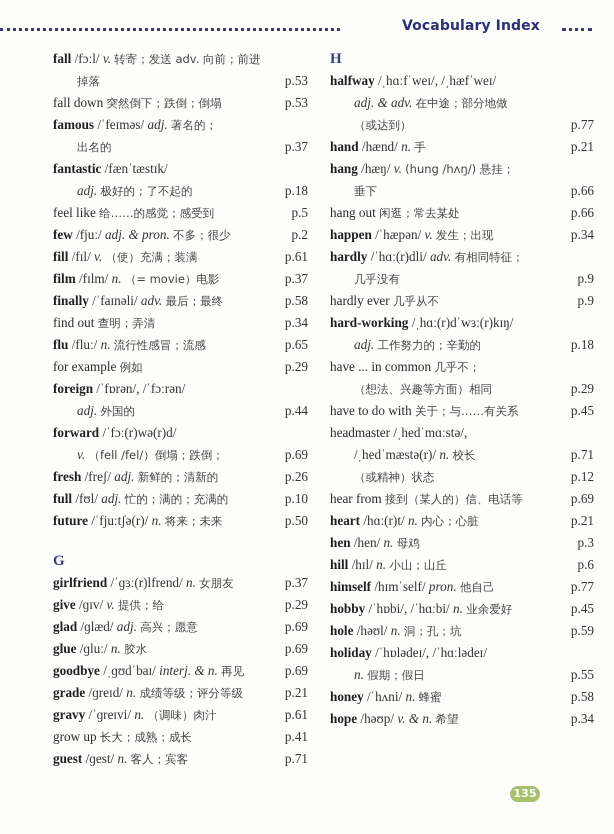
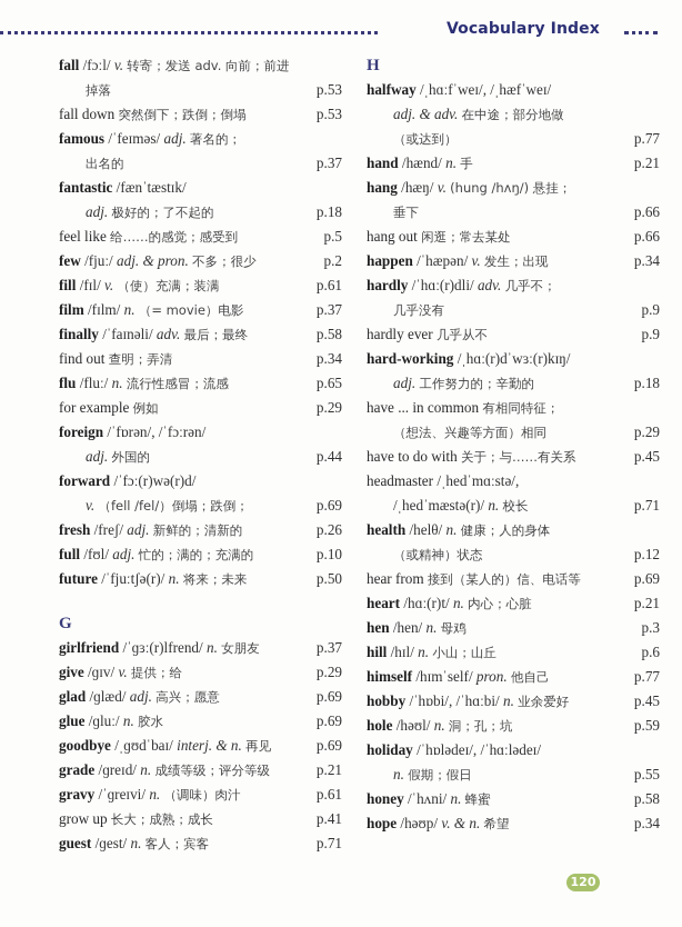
  Vocabulary Index
  fall /fɔːl/ v. 转寄；发送 adv. 向前；前进
  掉落
  p.53
  fall down 突然倒下；跌倒；倒塌
  p.53
  famous /ˈfeɪməs/ adj. 著名的；
  出名的
  p.37
  fantastic /fænˈtæstɪk/
  adj. 极好的；了不起的
  p.18
  feel like 给……的感觉；感受到
  p.5
  few /fjuː/ adj. & pron. 不多；很少
  p.2
  fill /fɪl/ v. （使）充满；装满
  p.61
  film /fɪlm/ n. （= movie）电影
  p.37
  finally /ˈfaɪnəli/ adv. 最后；最终
  p.58
  find out 查明；弄清
  p.34
  flu /fluː/ n. 流行性感冒；流感
  p.65
  for example 例如
  p.29
  foreign /ˈfɒrən/, /ˈfɔːrən/
  adj. 外国的
  p.44
  forward /ˈfɔː(r)wə(r)d/
  v. （fell /fel/）倒塌；跌倒；
  p.69
  fresh /freʃ/ adj. 新鲜的；清新的
  p.26
  full /fʊl/ adj. 忙的；满的；充满的
  p.10
  future /ˈfjuːtʃə(r)/ n. 将来；未来
  p.50
  G
  girlfriend /ˈɡɜː(r)lfrend/ n. 女朋友
  p.37
  give /ɡɪv/ v. 提供；给
  p.29
  glad /ɡlæd/ adj. 高兴；愿意
  p.69
  glue /ɡluː/ n. 胶水
  p.69
  goodbye /ˌɡʊdˈbaɪ/ interj. & n. 再见
  p.69
  grade /ɡreɪd/ n. 成绩等级；评分等级
  p.21
  gravy /ˈɡreɪvi/ n. （调味）肉汁
  p.61
  grow up 长大；成熟；成长
  p.41
  guest /ɡest/ n. 客人；宾客
  p.71
  H
  halfway /ˌhɑːfˈweɪ/, /ˌhæfˈweɪ/
  adj. & adv. 在中途；部分地做
  （或达到）
  p.77
  hand /hænd/ n. 手
  p.21
  hang /hæŋ/ v. (hung /hʌŋ/) 悬挂；
  垂下
  p.66
  hang out 闲逛；常去某处
  p.66
  happen /ˈhæpən/ v. 发生；出现
  p.34
- hardly /ˈhɑː(r)dli/ adv. 有相同特征；
+ hardly /ˈhɑː(r)dli/ adv. 几乎不；
  几乎没有
  p.9
  hardly ever 几乎从不
  p.9
  hard-working /ˌhɑː(r)dˈwɜː(r)kɪŋ/
  adj. 工作努力的；辛勤的
  p.18
- have ... in common 几乎不；
+ have ... in common 有相同特征；
  （想法、兴趣等方面）相同
  p.29
  have to do with 关于；与……有关系
  p.45
  headmaster /ˌhedˈmɑːstə/,
  /ˌhedˈmæstə(r)/ n. 校长
  p.71
+ health /helθ/ n. 健康；人的身体
  （或精神）状态
  p.12
  hear from 接到（某人的）信、电话等
  p.69
  heart /hɑː(r)t/ n. 内心；心脏
  p.21
  hen /hen/ n. 母鸡
  p.3
  hill /hɪl/ n. 小山；山丘
  p.6
  himself /hɪmˈself/ pron. 他自己
  p.77
  hobby /ˈhɒbi/, /ˈhɑːbi/ n. 业余爱好
  p.45
  hole /həʊl/ n. 洞；孔；坑
  p.59
  holiday /ˈhɒlədeɪ/, /ˈhɑːlədeɪ/
  n. 假期；假日
  p.55
  honey /ˈhʌni/ n. 蜂蜜
  p.58
  hope /həʊp/ v. & n. 希望
  p.34
- 135
+ 120
